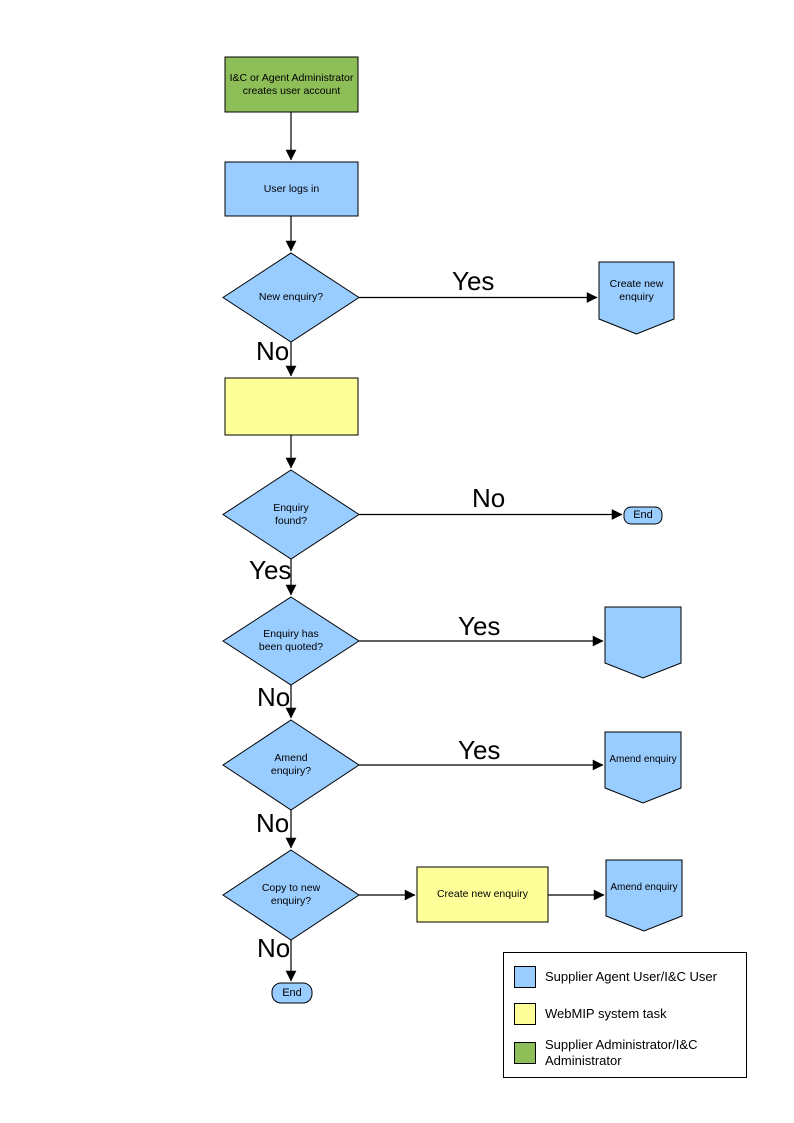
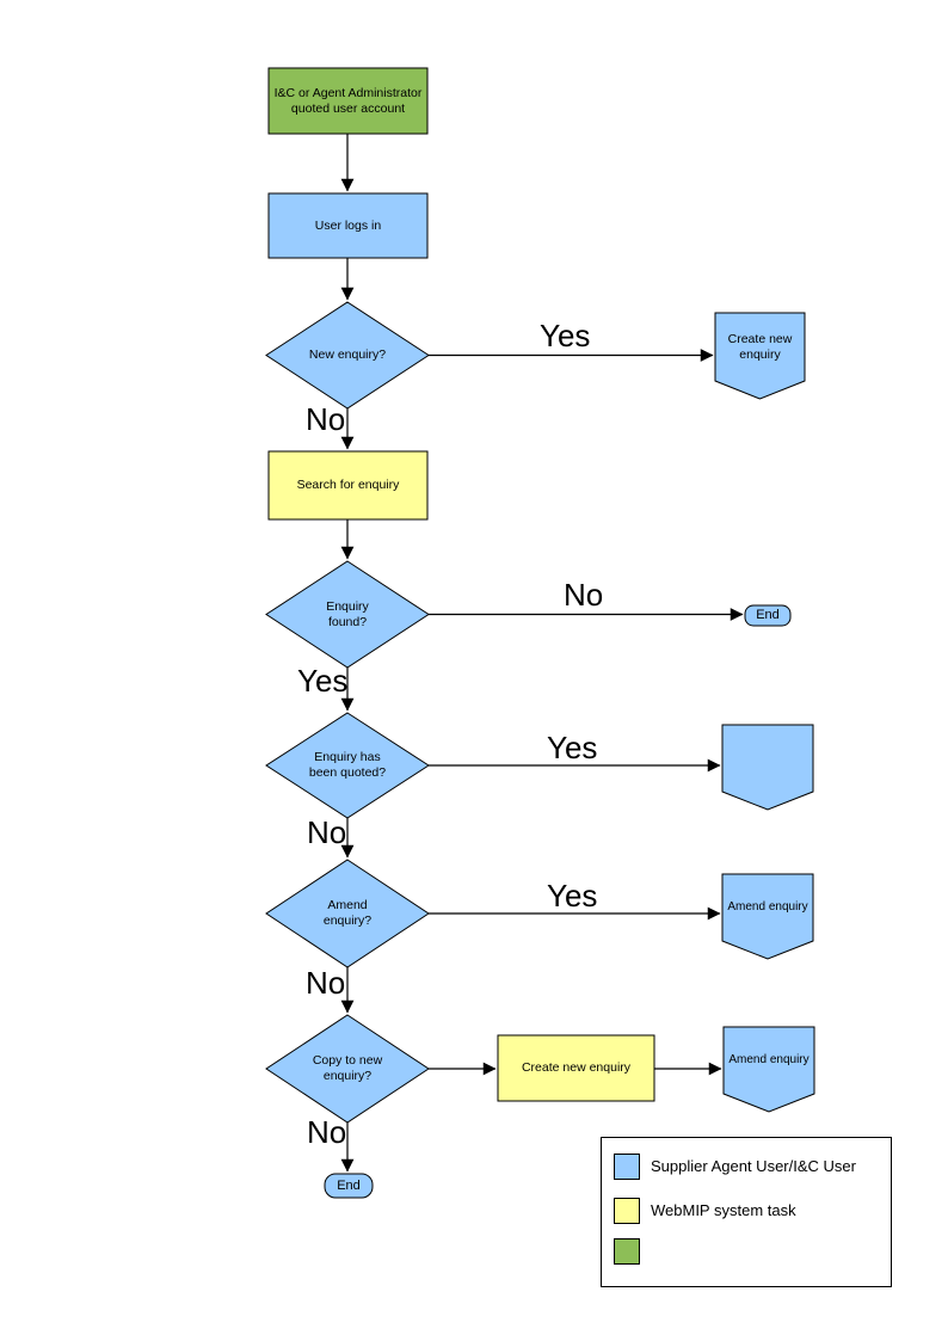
- I&C or Agent Administrator creates user account
+ I&C or Agent Administrator quoted user account
  User logs in
  New enquiry?
  Create new enquiry
+ Search for enquiry
  Enquiry found?
  End
  Enquiry has been quoted?
  Amend enquiry?
  Amend enquiry
  Copy to new enquiry?
  Create new enquiry
  Amend enquiry
  End
  Yes
  No
  No
  Yes
  Yes
  No
  Yes
  No
  No
  Supplier Agent User/I&C User
  WebMIP system task
- Supplier Administrator/I&C Administrator
